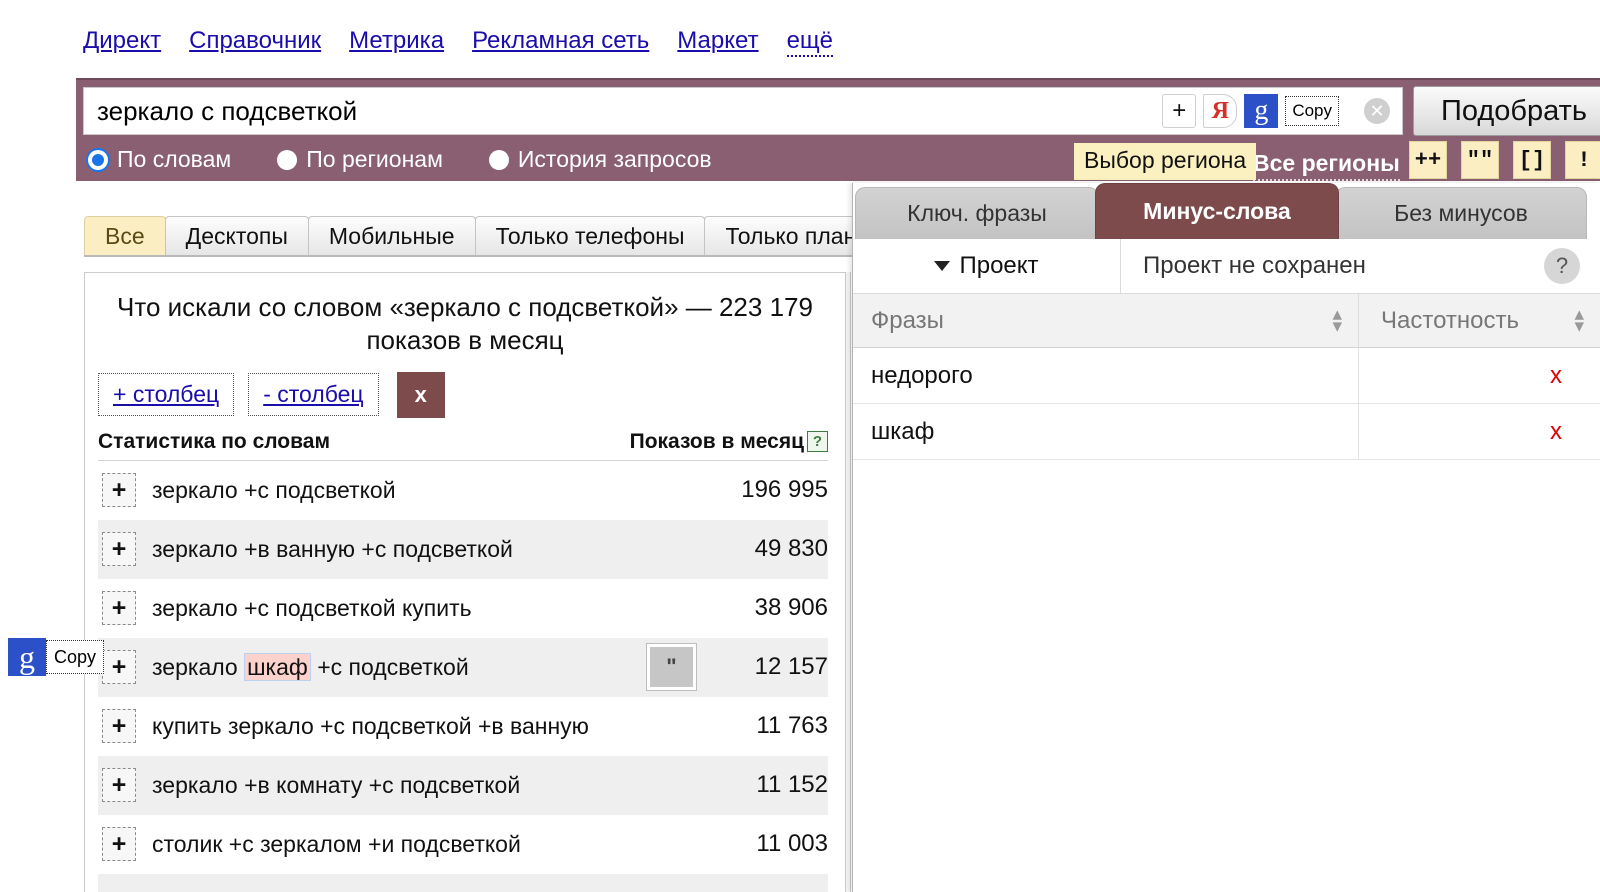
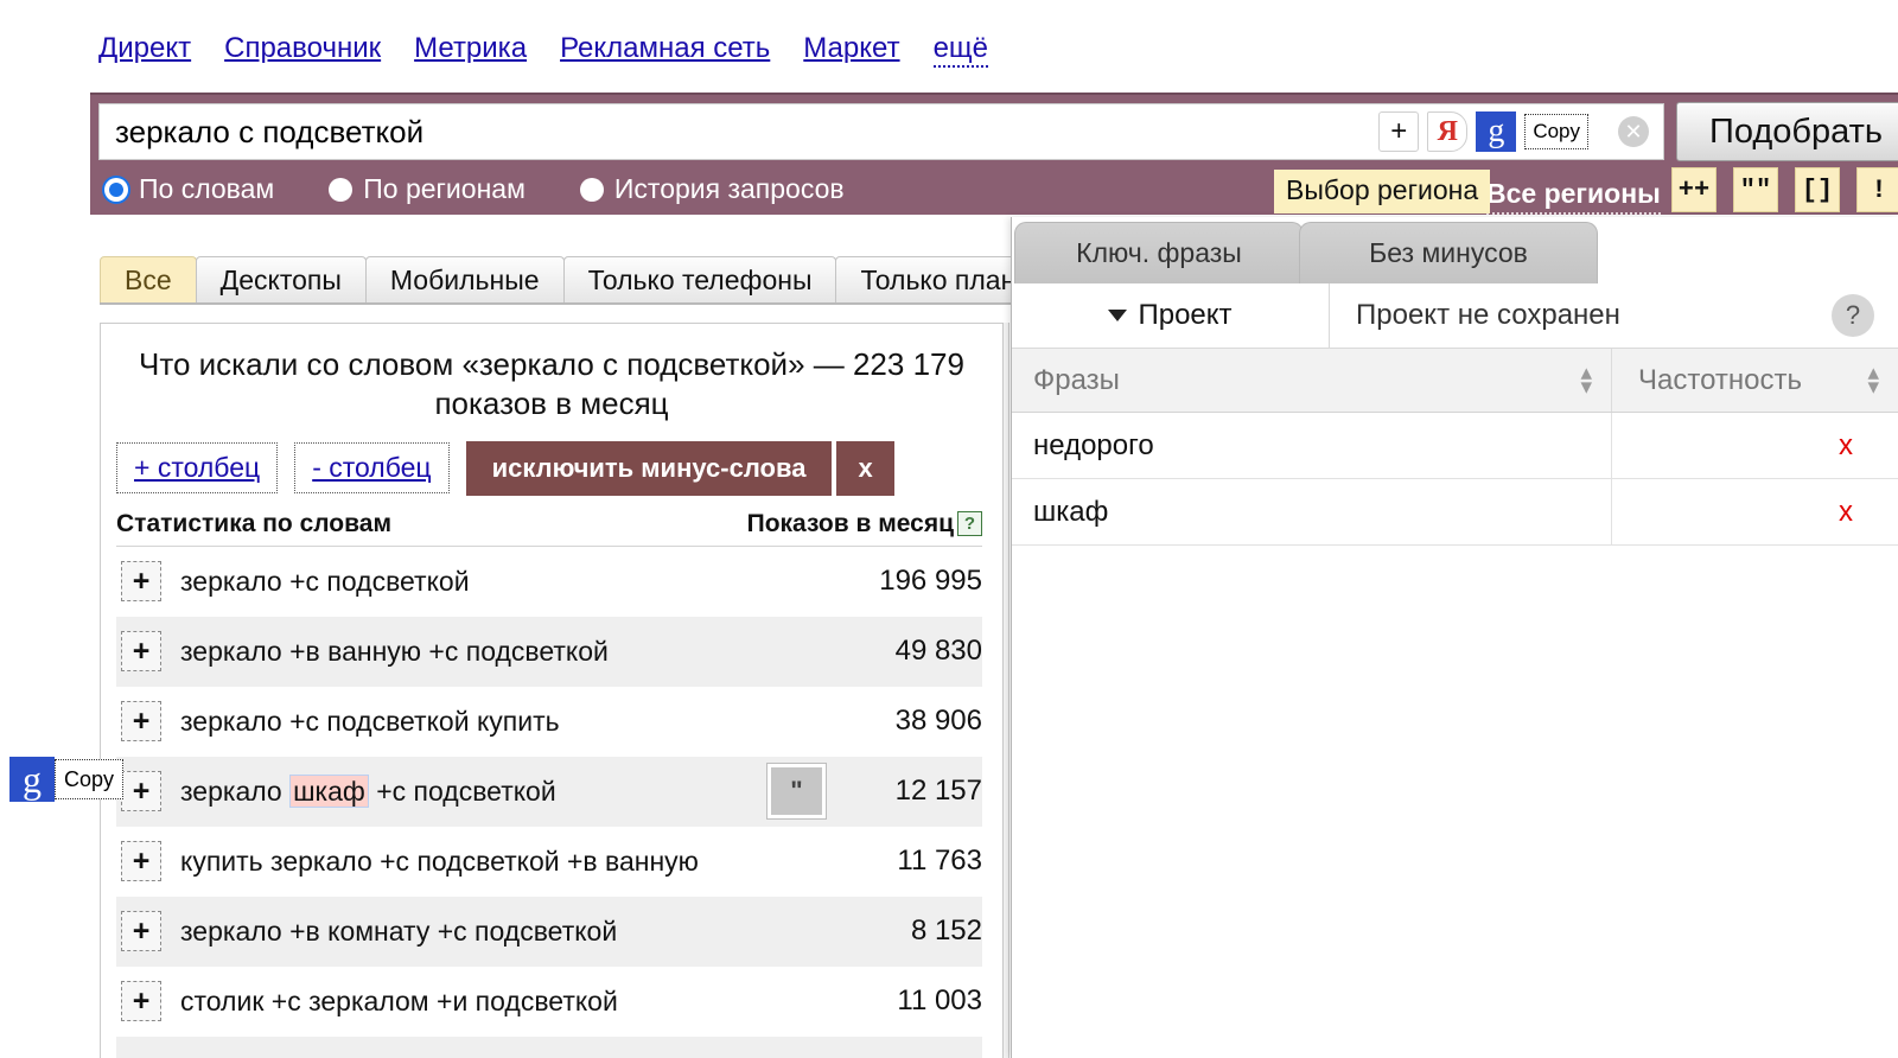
  Директ
  Справочник
  Метрика
  Рекламная сеть
  Маркет
  ещё
  зеркало с подсветкой
  +
  Я
  g
  Copy
  ✕
  Подобрать
  По словам
  По регионам
  История запросов
  Выбор региона
  Все регионы
  ++
  ""
  []
  !
  Все
  Десктопы
  Мобильные
  Только телефоны
  Только план
  Что искали со словом «зеркало с подсветкой» — 223 179 показов в месяц
  + столбец
  - столбец
+ исключить минус-слова
  x
  Статистика по словам
  Показов в месяц
  ?
  +
  зеркало +с подсветкой
  196 995
  +
  зеркало +в ванную +с подсветкой
  49 830
  +
  зеркало +с подсветкой купить
  38 906
  +
  зеркало шкаф +с подсветкой
  "
  12 157
  +
  купить зеркало +с подсветкой +в ванную
  11 763
  +
  зеркало +в комнату +с подсветкой
- 11 152
+ 8 152
  +
  столик +с зеркалом +и подсветкой
  11 003
  g
  Copy
  Ключ. фразы
- Минус-слова
  Без минусов
  Проект
  Проект не сохранен
  ?
  Фразы
  ▴
  ▾
  Частотность
  ▴
  ▾
  недорого
  x
  шкаф
  x
